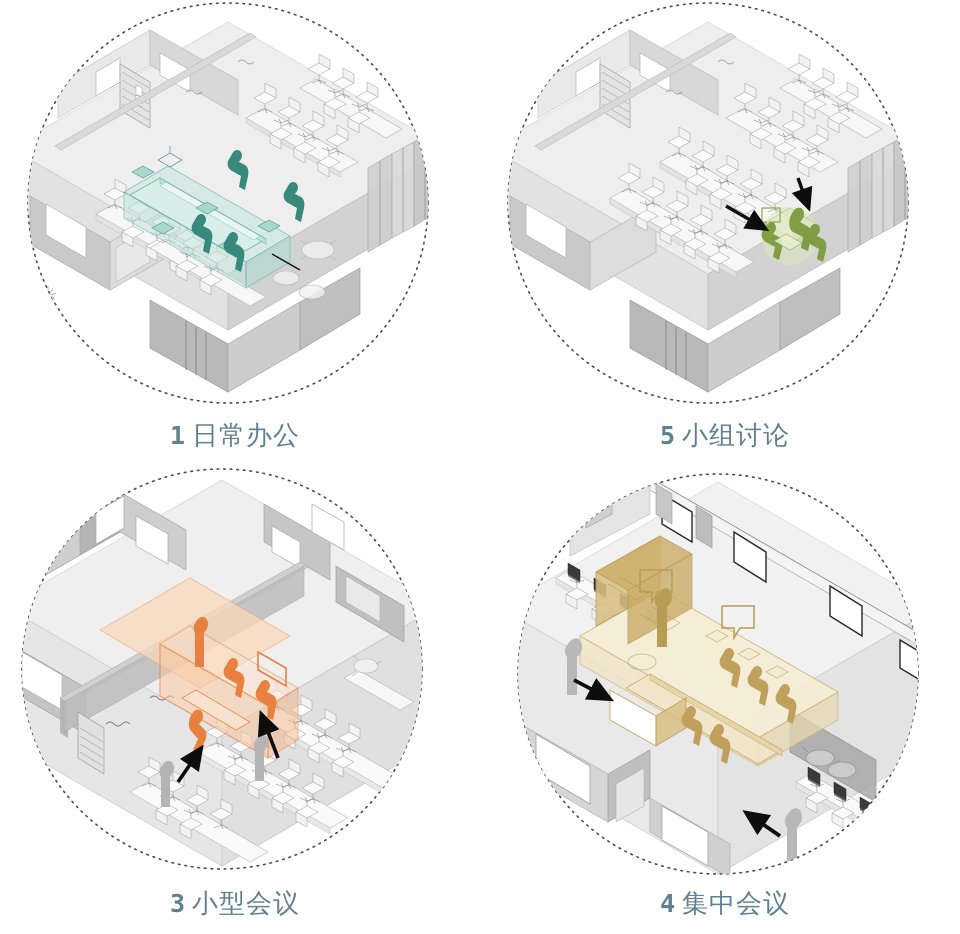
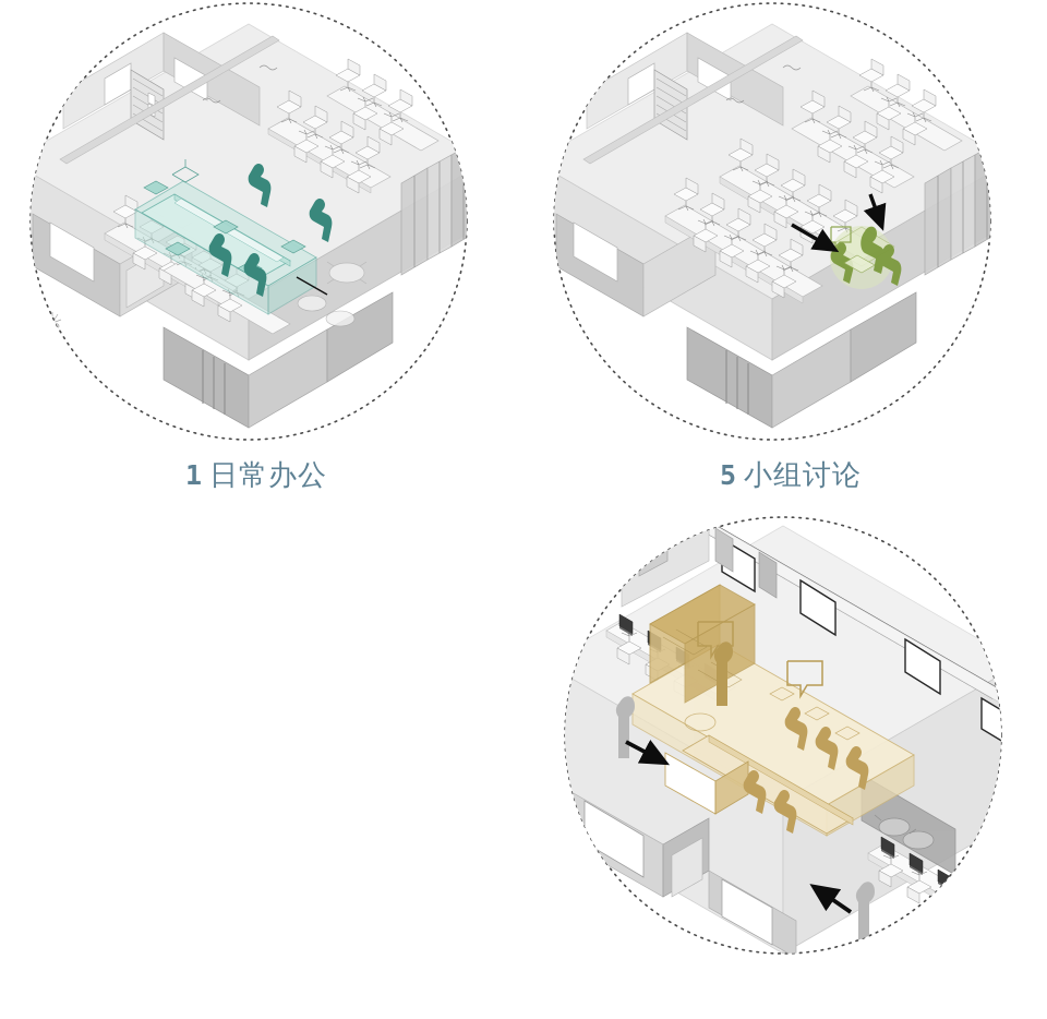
  1 日常办公
  5 小组讨论
- 3 小型会议
- 4 集中会议
